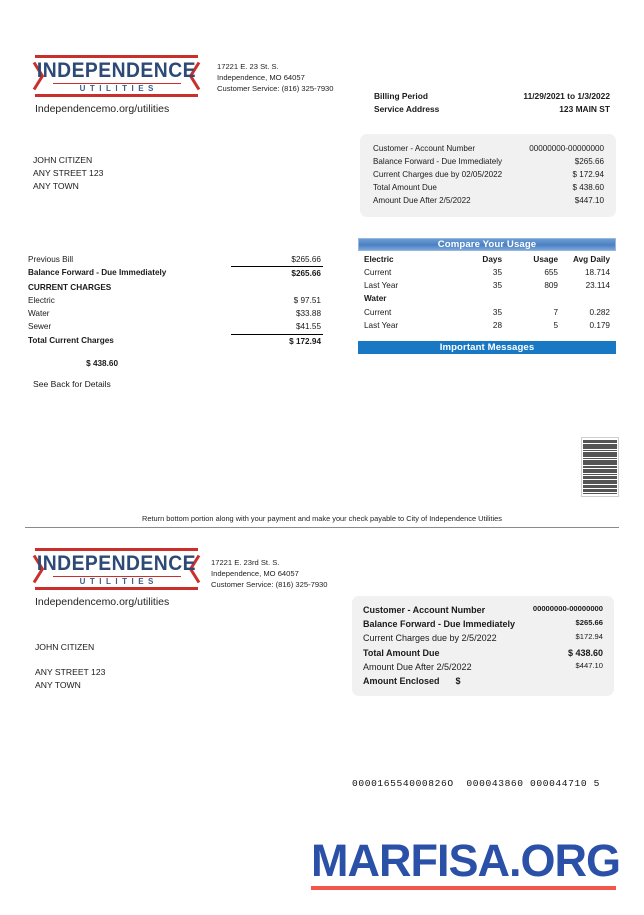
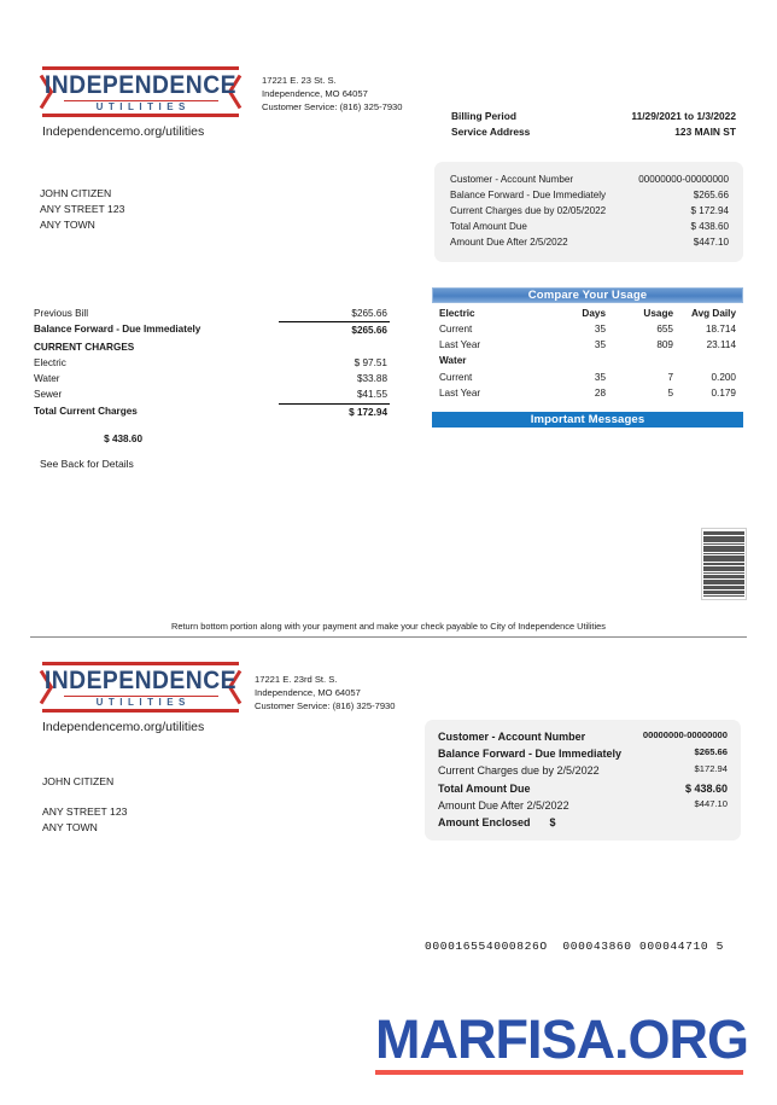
  INDEPENDENCE
  UTILITIES
  Independencemo.org/utilities
  17221 E. 23 St. S.
  Independence, MO 64057
  Customer Service: (816) 325-7930
  Billing Period
  11/29/2021 to 1/3/2022
  Service Address
  123 MAIN ST
  Customer - Account Number
  00000000-00000000
  Balance Forward - Due Immediately
  $265.66
  Current Charges due by 02/05/2022
  $ 172.94
  Total Amount Due
  $ 438.60
  Amount Due After 2/5/2022
  $447.10
  JOHN CITIZEN
  ANY STREET 123
  ANY TOWN
  Previous Bill
  $265.66
  Balance Forward - Due Immediately
  $265.66
  CURRENT CHARGES
  Electric
  $ 97.51
  Water
  $33.88
  Sewer
  $41.55
  Total Current Charges
  $ 172.94
  $ 438.60
  See Back for Details
  Compare Your Usage
  Electric
  Days
  Usage
  Avg Daily
  Current
  35
  655
  18.714
  Last Year
  35
  809
  23.114
  Water
  Current
  35
  7
- 0.282
+ 0.200
  Last Year
  28
  5
  0.179
  Important Messages
  Return bottom portion along with your payment and make your check payable to City of Independence Utilities
  INDEPENDENCE
  UTILITIES
  Independencemo.org/utilities
  17221 E. 23rd St. S.
  Independence, MO 64057
  Customer Service: (816) 325-7930
  Customer - Account Number
  00000000-00000000
  Balance Forward - Due Immediately
  $265.66
  Current Charges due by 2/5/2022
  $172.94
  Total Amount Due
  $ 438.60
  Amount Due After 2/5/2022
  $447.10
  Amount Enclosed
  $
  JOHN CITIZEN
  ANY STREET 123
  ANY TOWN
  000016554000826O 000043860 000044710 5
  MARFISA.ORG
